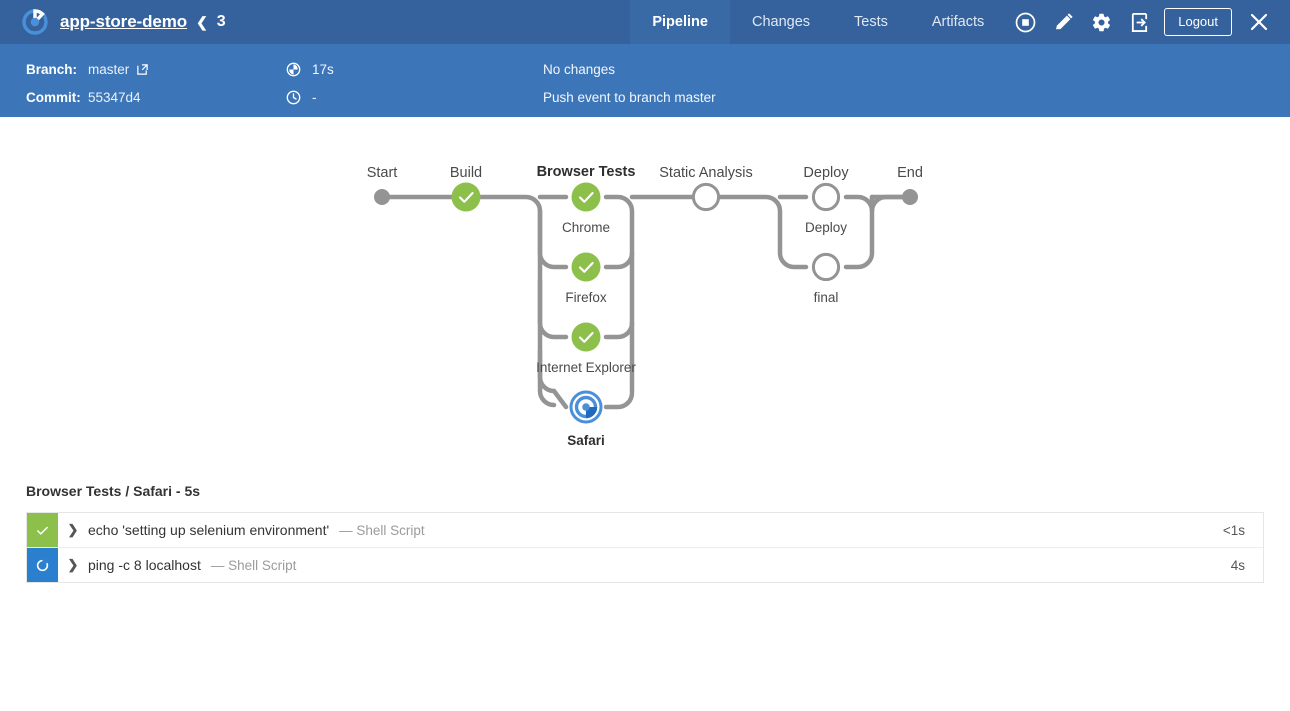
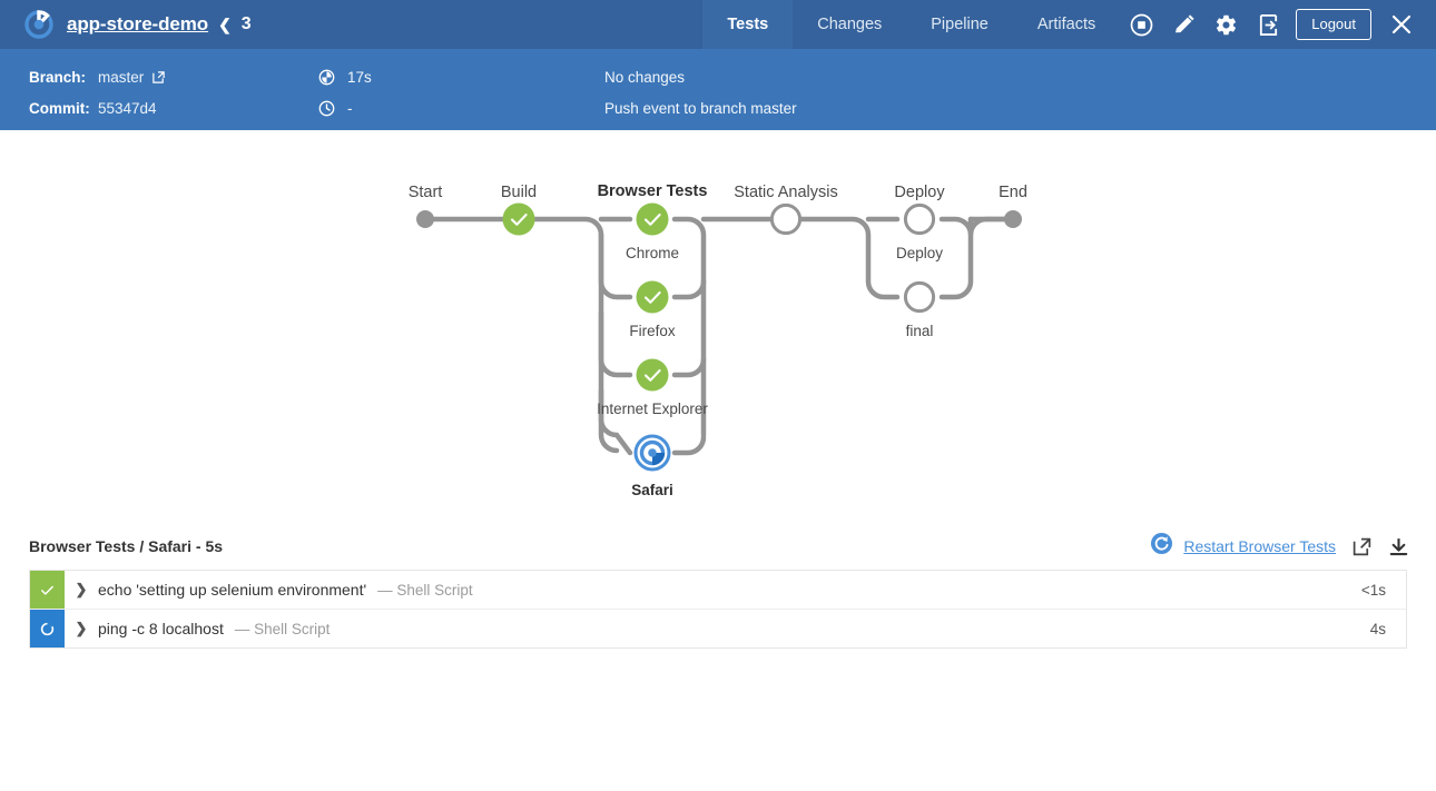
  app-store-demo
  ❮
  3
- Pipeline
+ Tests
  Changes
- Tests
+ Pipeline
  Artifacts
  Logout
  Branch:
  master
  17s
  No changes
  Commit:
  55347d4
  -
  Push event to branch master
  Start
  Build
  Browser Tests
  Static Analysis
  Deploy
  End
  Chrome
  Firefox
  Internet Explorer
  Safari
  Deploy
  final
  Browser Tests / Safari - 5s
+ Restart Browser Tests
  ❯
  echo 'setting up selenium environment'
  — Shell Script
  <1s
  ❯
  ping -c 8 localhost
  — Shell Script
  4s
